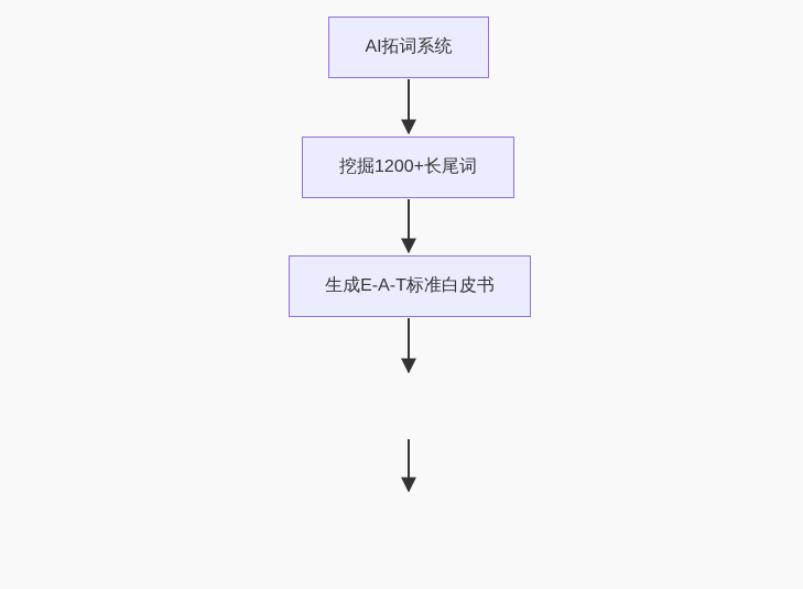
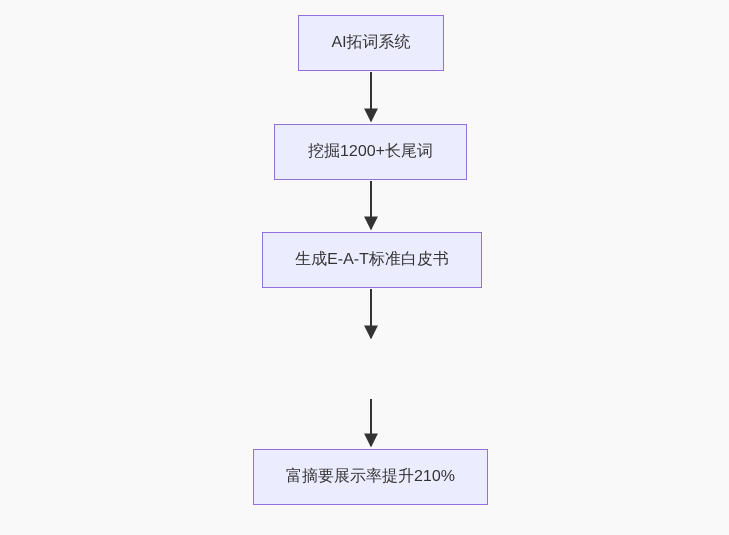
  AI拓词系统
  挖掘1200+长尾词
  生成E-A-T标准白皮书
+ 富摘要展示率提升210%
